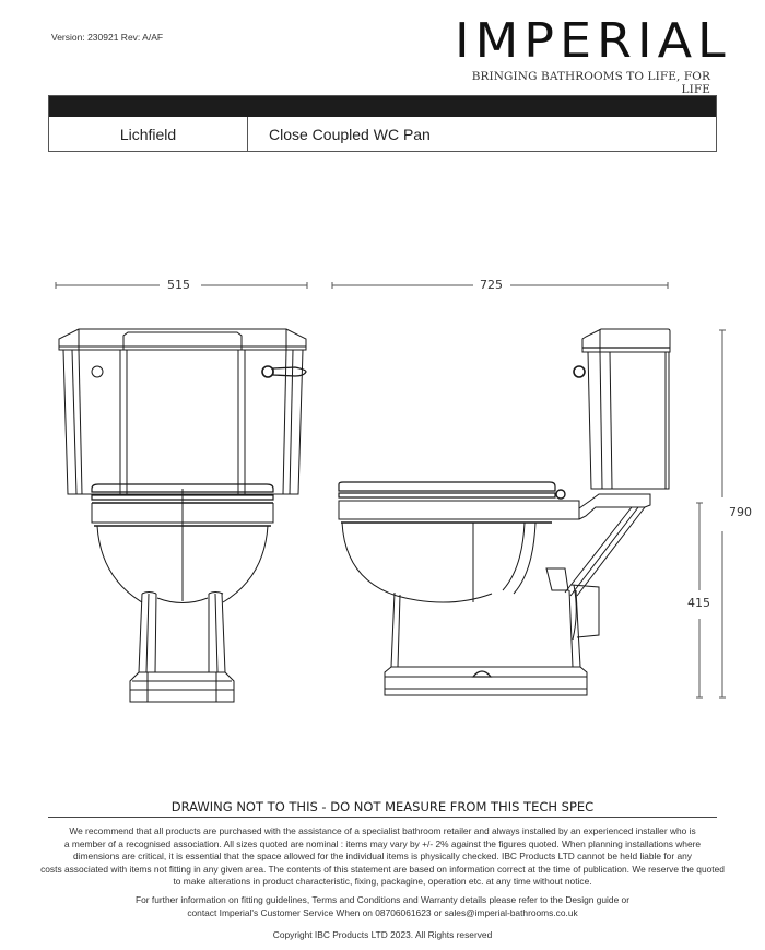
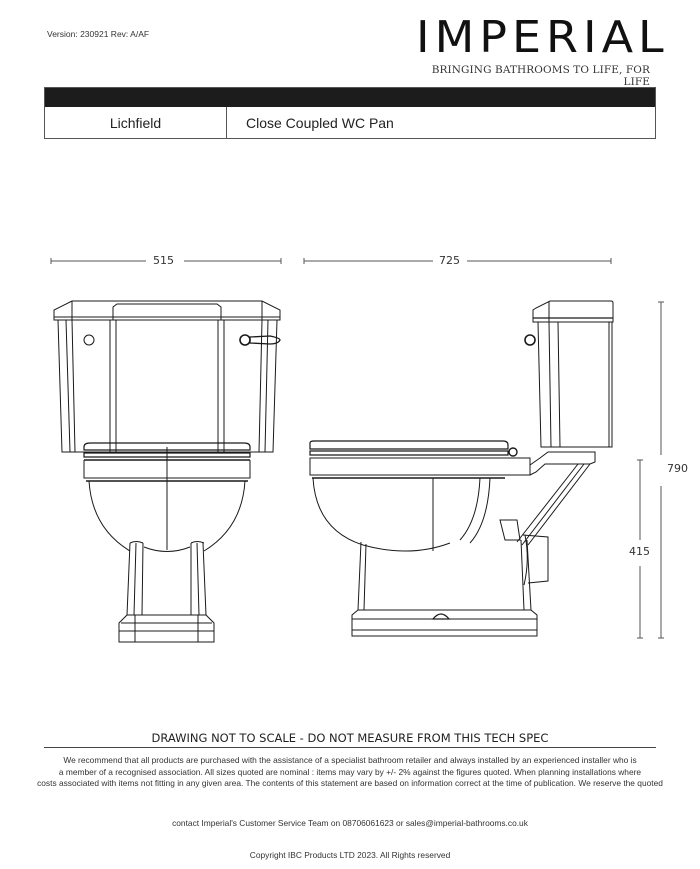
  Version: 230921 Rev: A/AF
  IMPERIAL
  BRINGING BATHROOMS TO LIFE, FOR LIFE
  Lichfield
  Close Coupled WC Pan
  515
  725
  790
  415
- DRAWING NOT TO THIS - DO NOT MEASURE FROM THIS TECH SPEC
+ DRAWING NOT TO SCALE - DO NOT MEASURE FROM THIS TECH SPEC
  We recommend that all products are purchased with the assistance of a specialist bathroom retailer and always installed by an experienced installer who is
  a member of a recognised association. All sizes quoted are nominal : items may vary by +/- 2% against the figures quoted. When planning installations where
- dimensions are critical, it is essential that the space allowed for the individual items is physically checked. IBC Products LTD cannot be held liable for any
  costs associated with items not fitting in any given area. The contents of this statement are based on information correct at the time of publication. We reserve the quoted
- to make alterations in product characteristic, fixing, packagine, operation etc. at any time without notice.
- For further information on fitting guidelines, Terms and Conditions and Warranty details please refer to the Design guide or
- contact Imperial's Customer Service When on 08706061623 or sales@imperial-bathrooms.co.uk
+ contact Imperial's Customer Service Team on 08706061623 or sales@imperial-bathrooms.co.uk
  Copyright IBC Products LTD 2023. All Rights reserved
